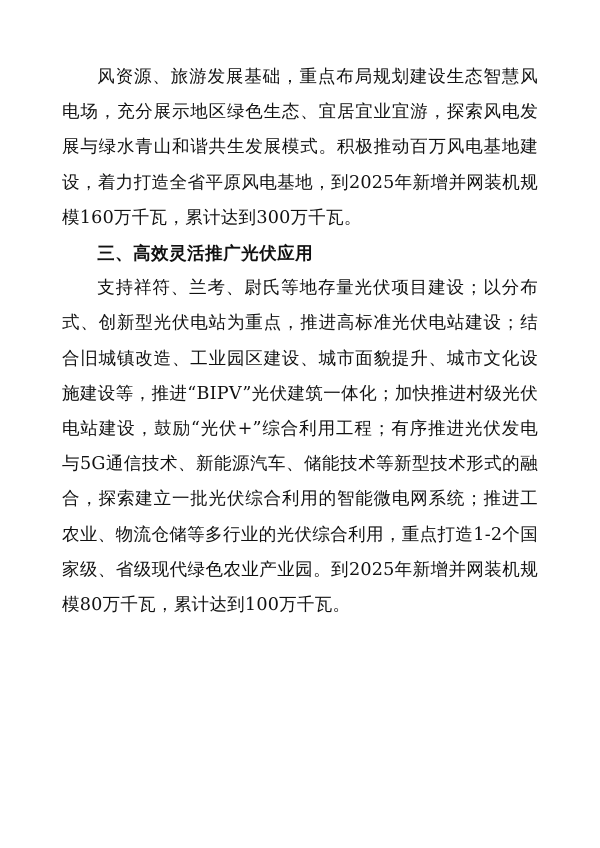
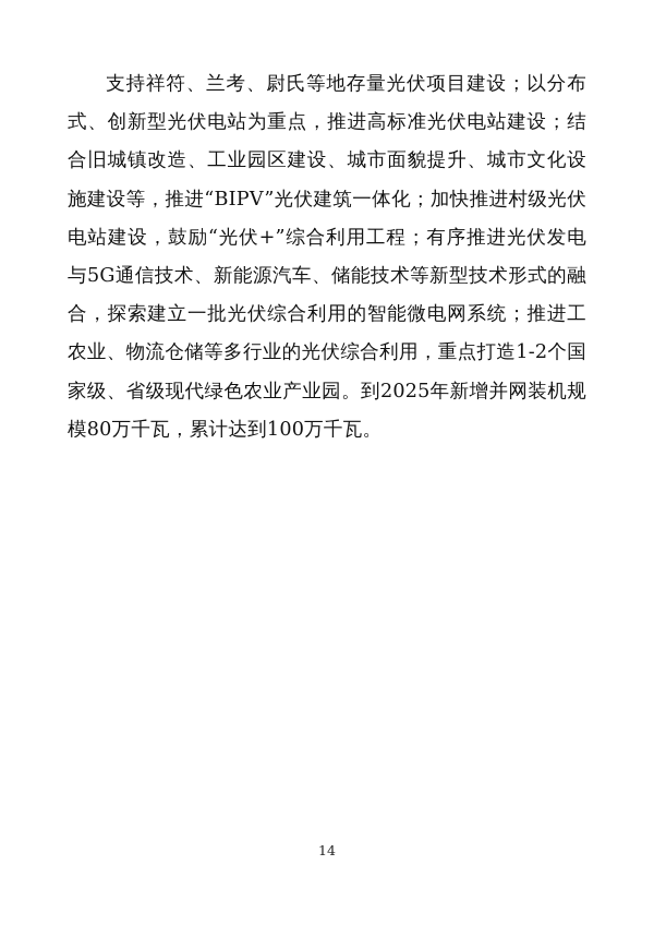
- 风资源、旅游发展基础，重点布局规划建设生态智慧风电场，充分展示地区绿色生态、宜居宜业宜游，探索风电发展与绿水青山和谐共生发展模式。积极推动百万风电基地建设，着力打造全省平原风电基地，到2025年新增并网装机规模160万千瓦，累计达到300万千瓦。
- 三、高效灵活推广光伏应用
  支持祥符、兰考、尉氏等地存量光伏项目建设；以分布式、创新型光伏电站为重点，推进高标准光伏电站建设；结合旧城镇改造、工业园区建设、城市面貌提升、城市文化设施建设等，推进“BIPV”光伏建筑一体化；加快推进村级光伏电站建设，鼓励“光伏+”综合利用工程；有序推进光伏发电与5G通信技术、新能源汽车、储能技术等新型技术形式的融合，探索建立一批光伏综合利用的智能微电网系统；推进工农业、物流仓储等多行业的光伏综合利用，重点打造1-2个国家级、省级现代绿色农业产业园。到2025年新增并网装机规模80万千瓦，累计达到100万千瓦。
+ 14
